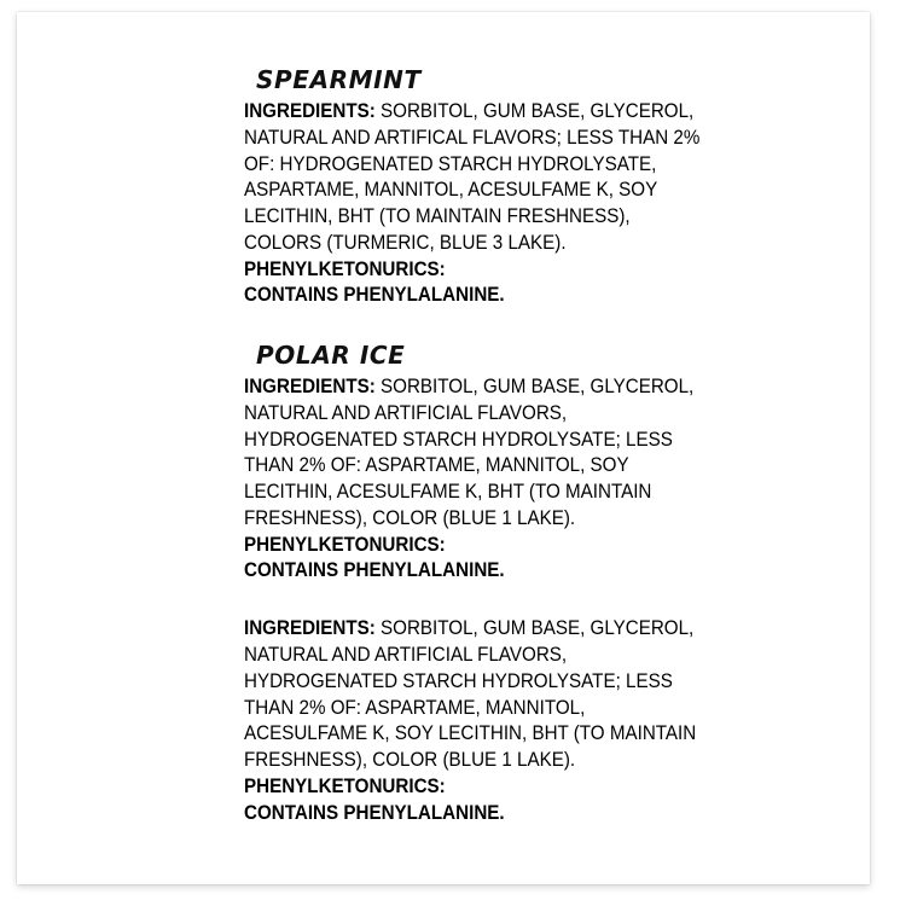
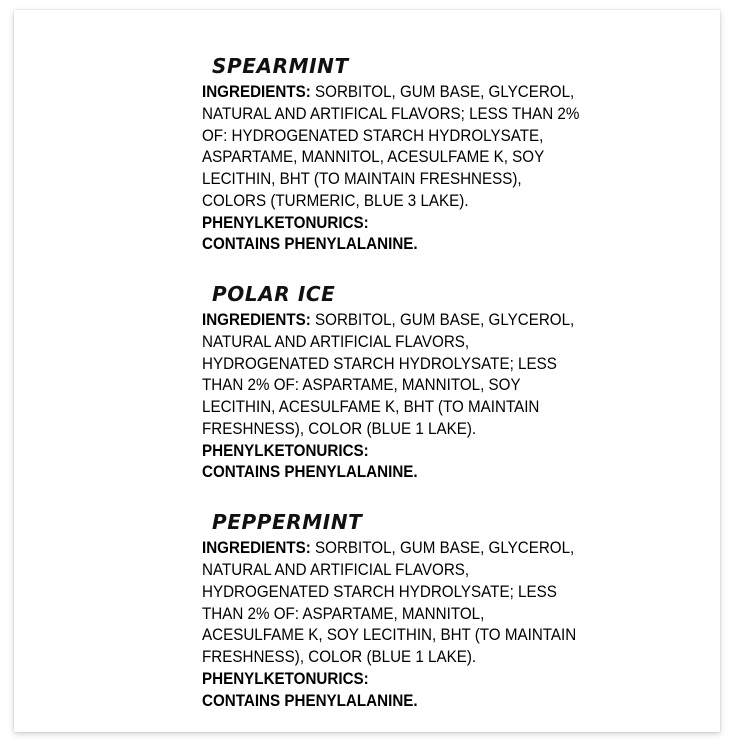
  SPEARMINT
  INGREDIENTS: SORBITOL, GUM BASE, GLYCEROL, NATURAL AND ARTIFICAL FLAVORS; LESS THAN 2% OF: HYDROGENATED STARCH HYDROLYSATE, ASPARTAME, MANNITOL, ACESULFAME K, SOY LECITHIN, BHT (TO MAINTAIN FRESHNESS), COLORS (TURMERIC, BLUE 3 LAKE).
  PHENYLKETONURICS:
  CONTAINS PHENYLALANINE.
  POLAR ICE
  INGREDIENTS: SORBITOL, GUM BASE, GLYCEROL, NATURAL AND ARTIFICIAL FLAVORS, HYDROGENATED STARCH HYDROLYSATE; LESS THAN 2% OF: ASPARTAME, MANNITOL, SOY LECITHIN, ACESULFAME K, BHT (TO MAINTAIN FRESHNESS), COLOR (BLUE 1 LAKE).
  PHENYLKETONURICS:
  CONTAINS PHENYLALANINE.
+ PEPPERMINT
  INGREDIENTS: SORBITOL, GUM BASE, GLYCEROL, NATURAL AND ARTIFICIAL FLAVORS, HYDROGENATED STARCH HYDROLYSATE; LESS THAN 2% OF: ASPARTAME, MANNITOL, ACESULFAME K, SOY LECITHIN, BHT (TO MAINTAIN FRESHNESS), COLOR (BLUE 1 LAKE).
  PHENYLKETONURICS:
  CONTAINS PHENYLALANINE.
